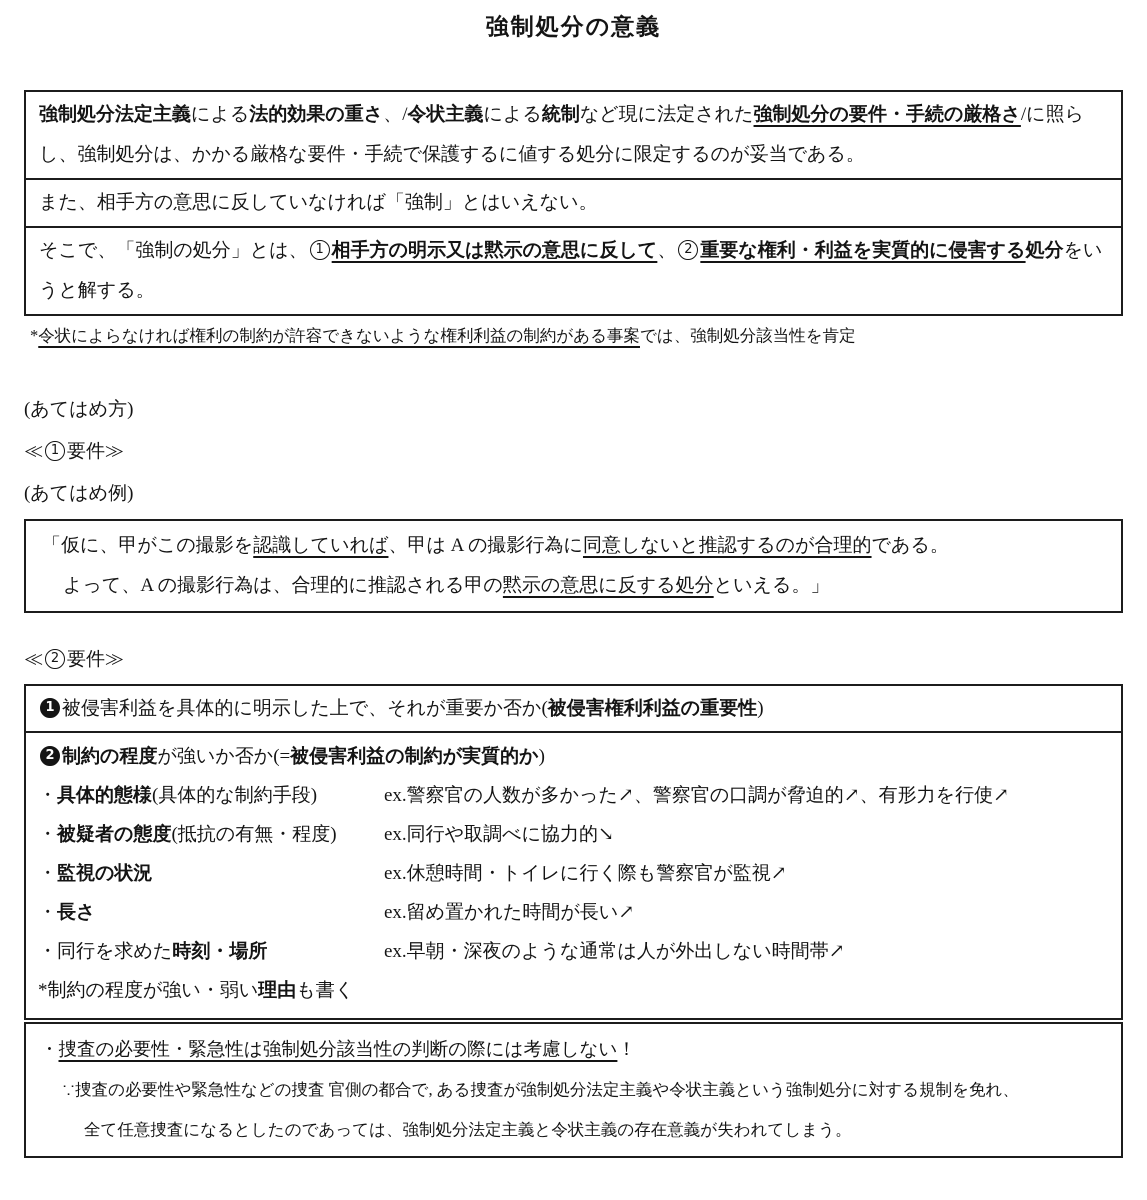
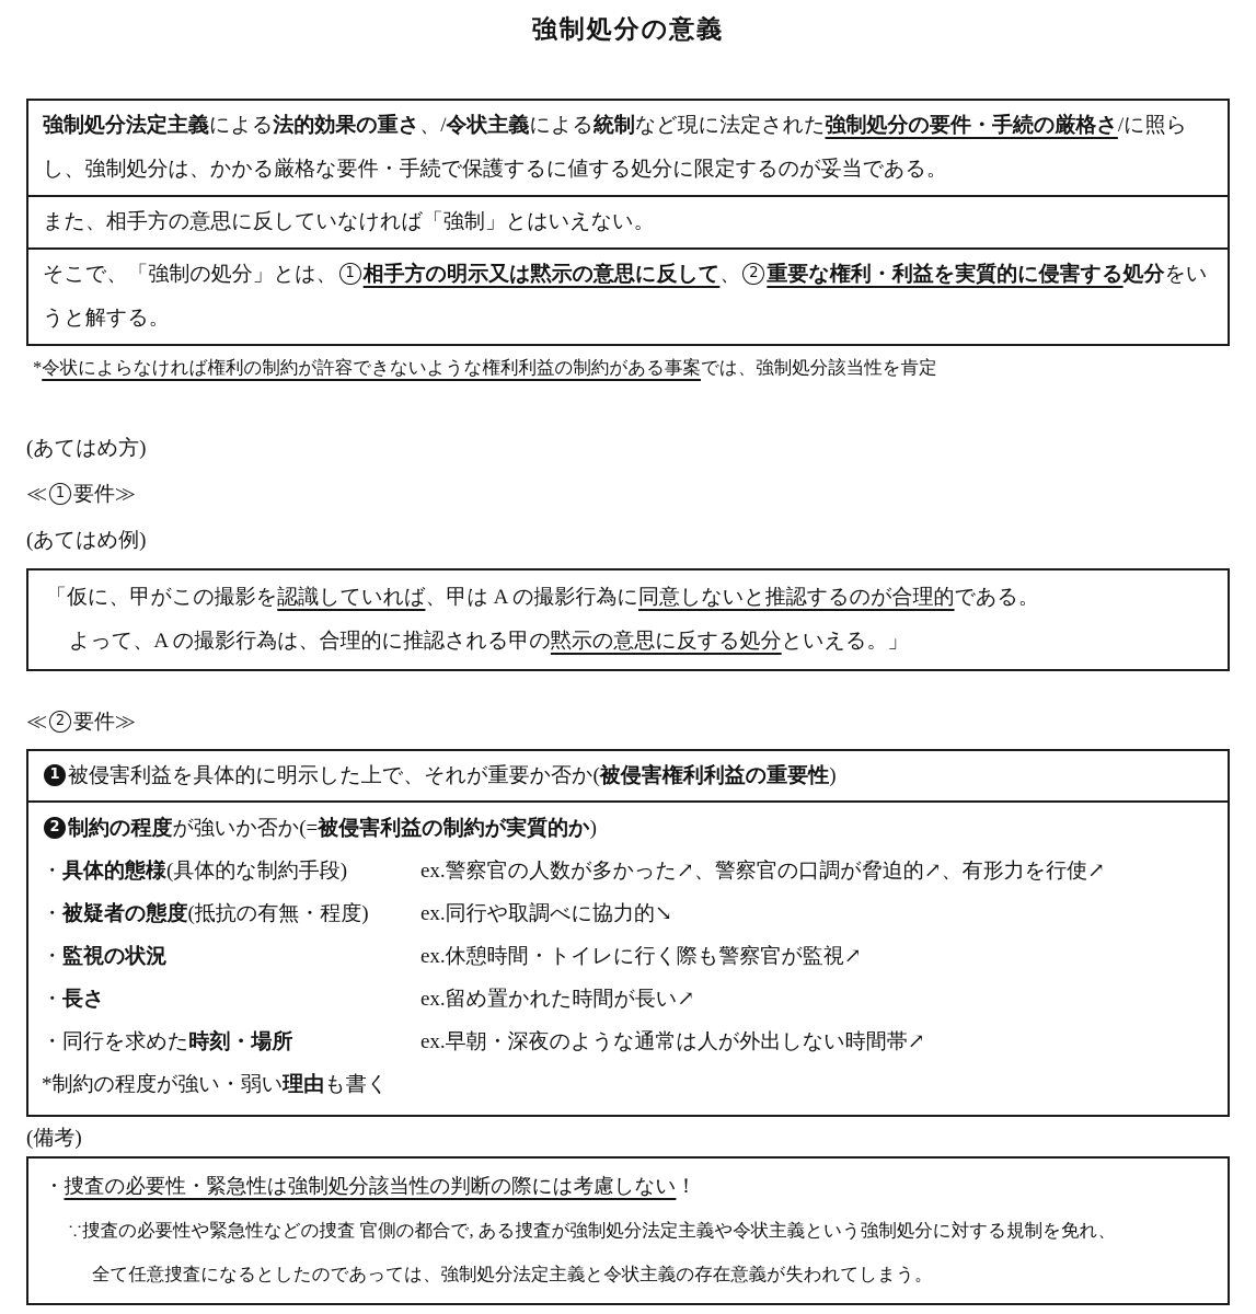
  強制処分の意義
  強制処分法定主義による法的効果の重さ、/令状主義による統制など現に法定された強制処分の要件・手続の厳格さ/に照らし、強制処分は、かかる厳格な要件・手続で保護するに値する処分に限定するのが妥当である。
  また、相手方の意思に反していなければ「強制」とはいえない。
  そこで、「強制の処分」とは、 1 相手方の明示又は黙示の意思に反して、 2 重要な権利・利益を実質的に侵害する処分をいうと解する。
  *令状によらなければ権利の制約が許容できないような権利利益の制約がある事案では、強制処分該当性を肯定
  (あてはめ方)
  ≪ 1 要件≫
  (あてはめ例)
  「仮に、甲がこの撮影を認識していれば、甲は A の撮影行為に同意しないと推認するのが合理的である。
  よって、A の撮影行為は、合理的に推認される甲の黙示の意思に反する処分といえる。」
  ≪ 2 要件≫
  1 被侵害利益を具体的に明示した上で、それが重要か否か(被侵害権利利益の重要性)
  2 制約の程度が強いか否か(=被侵害利益の制約が実質的か)
  ・具体的態様(具体的な制約手段)
  ex.警察官の人数が多かった↗、警察官の口調が脅迫的↗、有形力を行使↗
  ・被疑者の態度(抵抗の有無・程度)
  ex.同行や取調べに協力的↘
  ・監視の状況
  ex.休憩時間・トイレに行く際も警察官が監視↗
  ・長さ
  ex.留め置かれた時間が長い↗
  ・同行を求めた時刻・場所
  ex.早朝・深夜のような通常は人が外出しない時間帯↗
  *制約の程度が強い・弱い理由も書く
+ (備考)
  ・捜査の必要性・緊急性は強制処分該当性の判断の際には考慮しない！
  ∵捜査の必要性や緊急性などの捜査 官側の都合で, ある捜査が強制処分法定主義や令状主義という強制処分に対する規制を免れ、
  全て任意捜査になるとしたのであっては、強制処分法定主義と令状主義の存在意義が失われてしまう。
